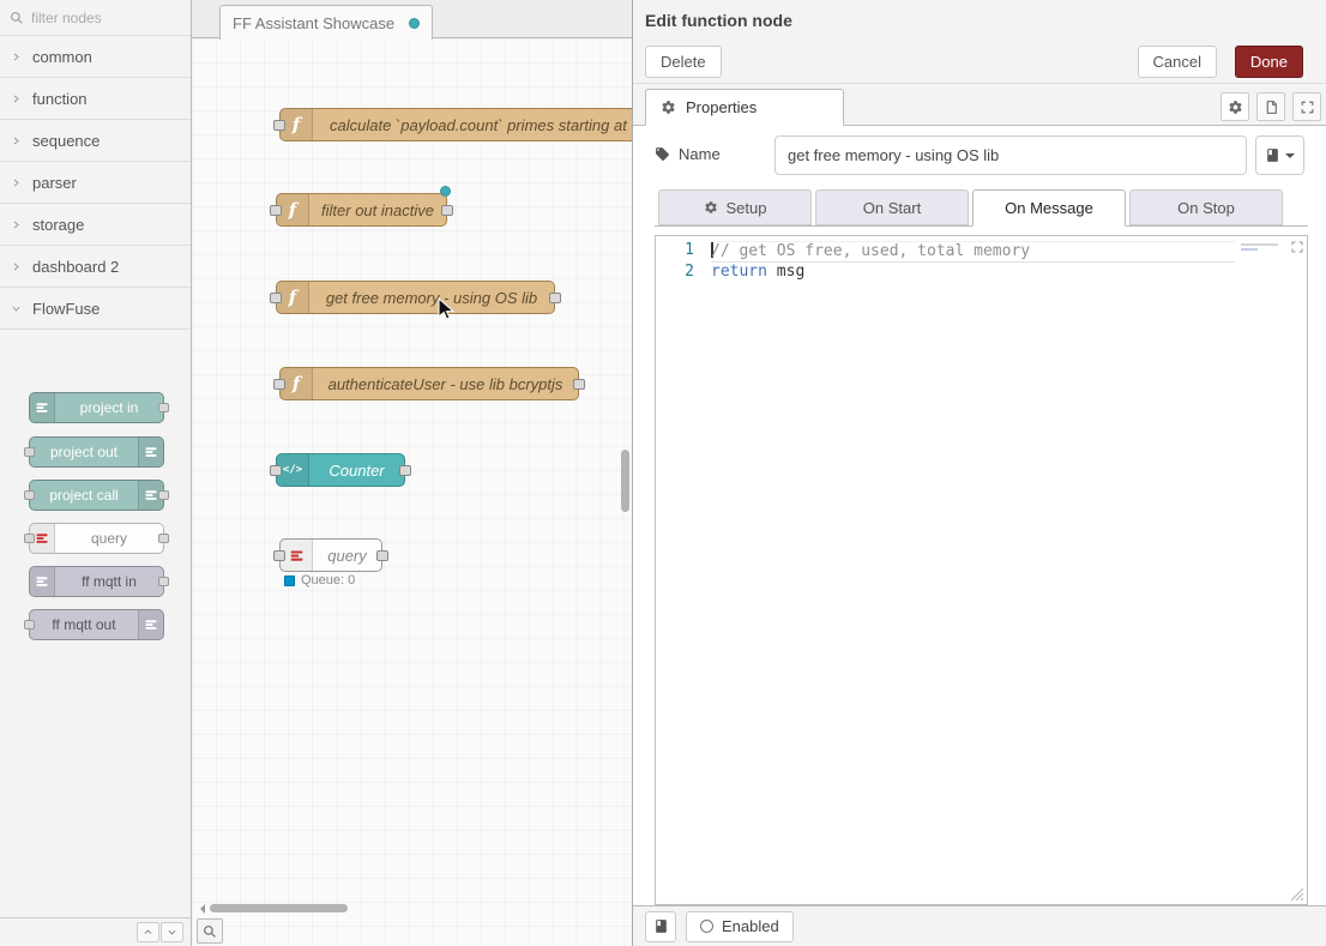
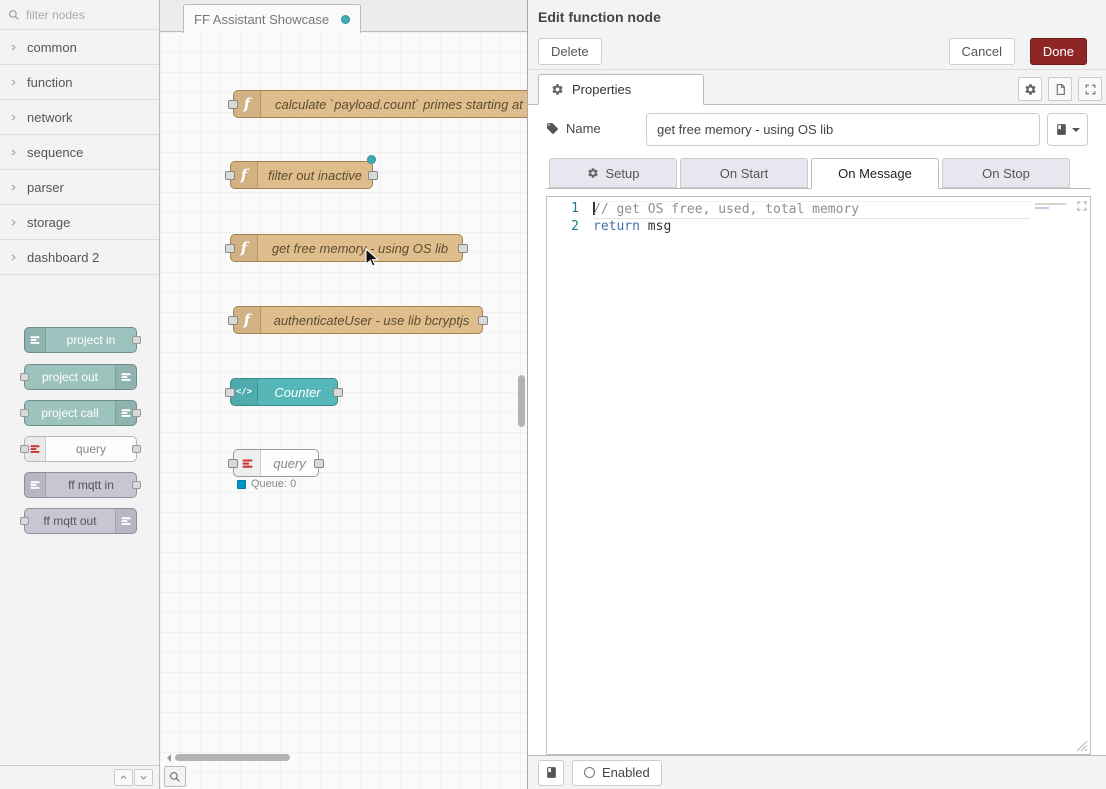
  filter nodes
  common
  function
+ network
  sequence
  parser
  storage
  dashboard 2
- FlowFuse
  project in
  project out
  project call
  query
  ff mqtt in
  ff mqtt out
  FF Assistant Showcase
  f
  calculate `payload.count` primes starting at
  f
  filter out inactive
  f
  get free memory - using OS lib
  f
  authenticateUser - use lib bcryptjs
  </>
  Counter
  query
  Queue: 0
  Edit function node
  Delete
  Cancel
  Done
  Properties
  Name
  get free memory - using OS lib
  Setup
  On Start
  On Message
  On Stop
  1
  2
  // get OS free, used, total memory
  return msg
  Enabled
